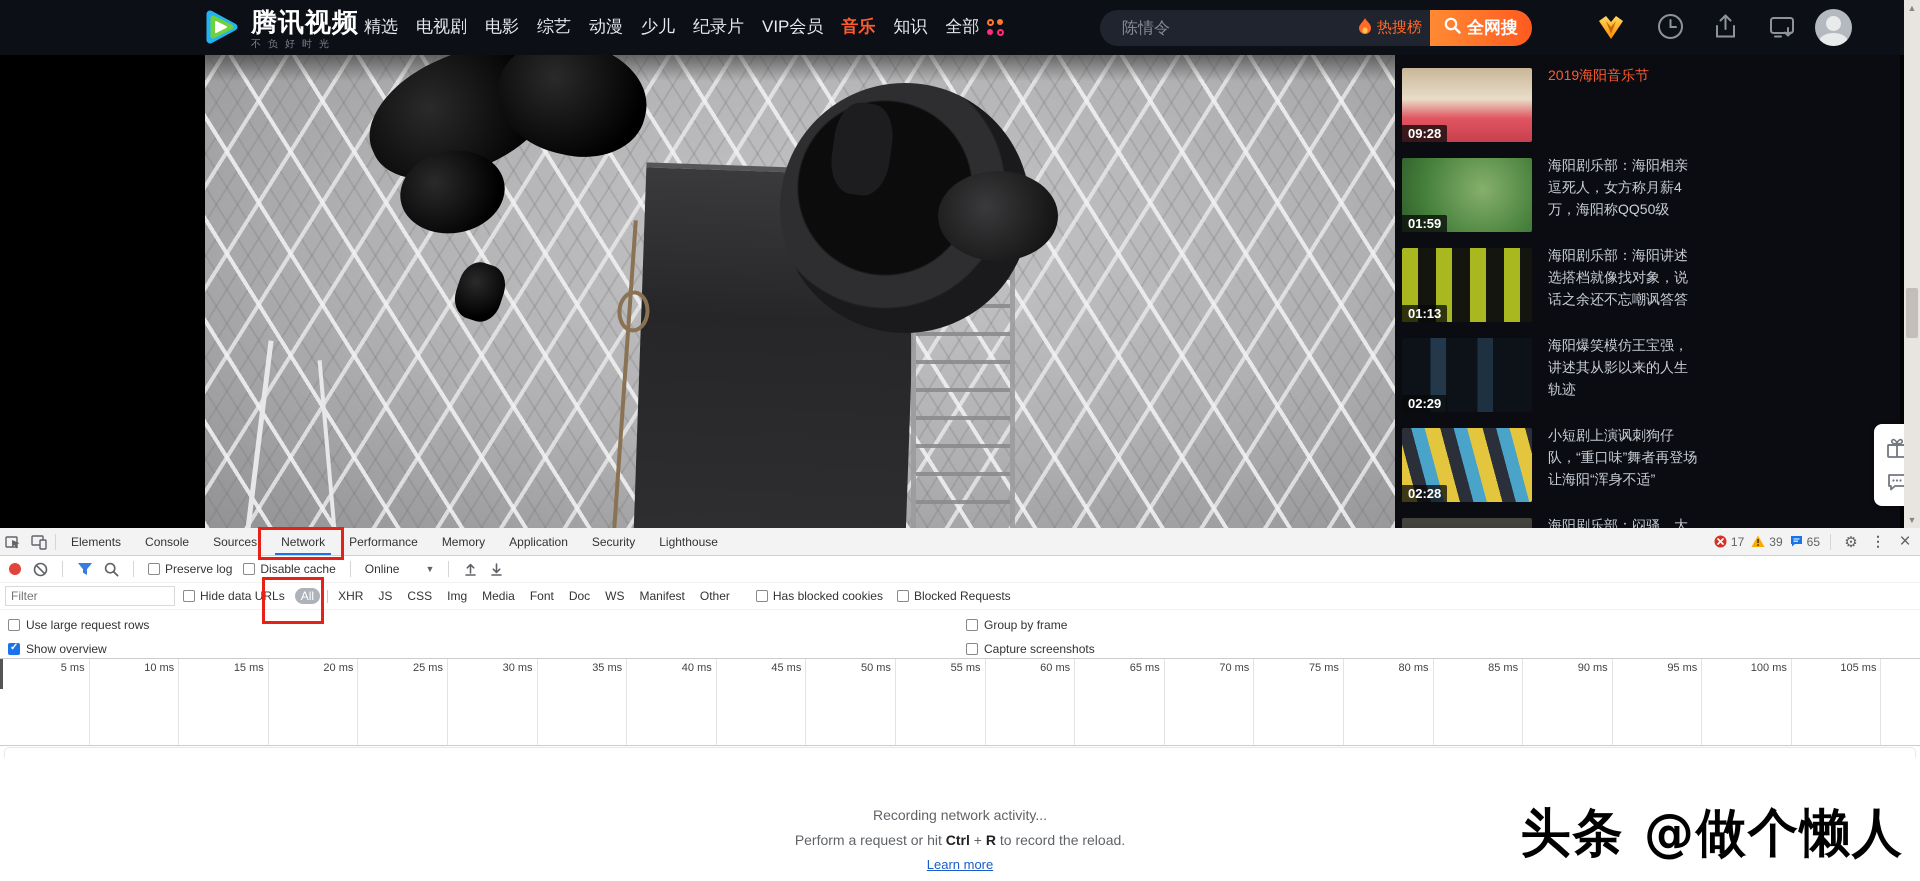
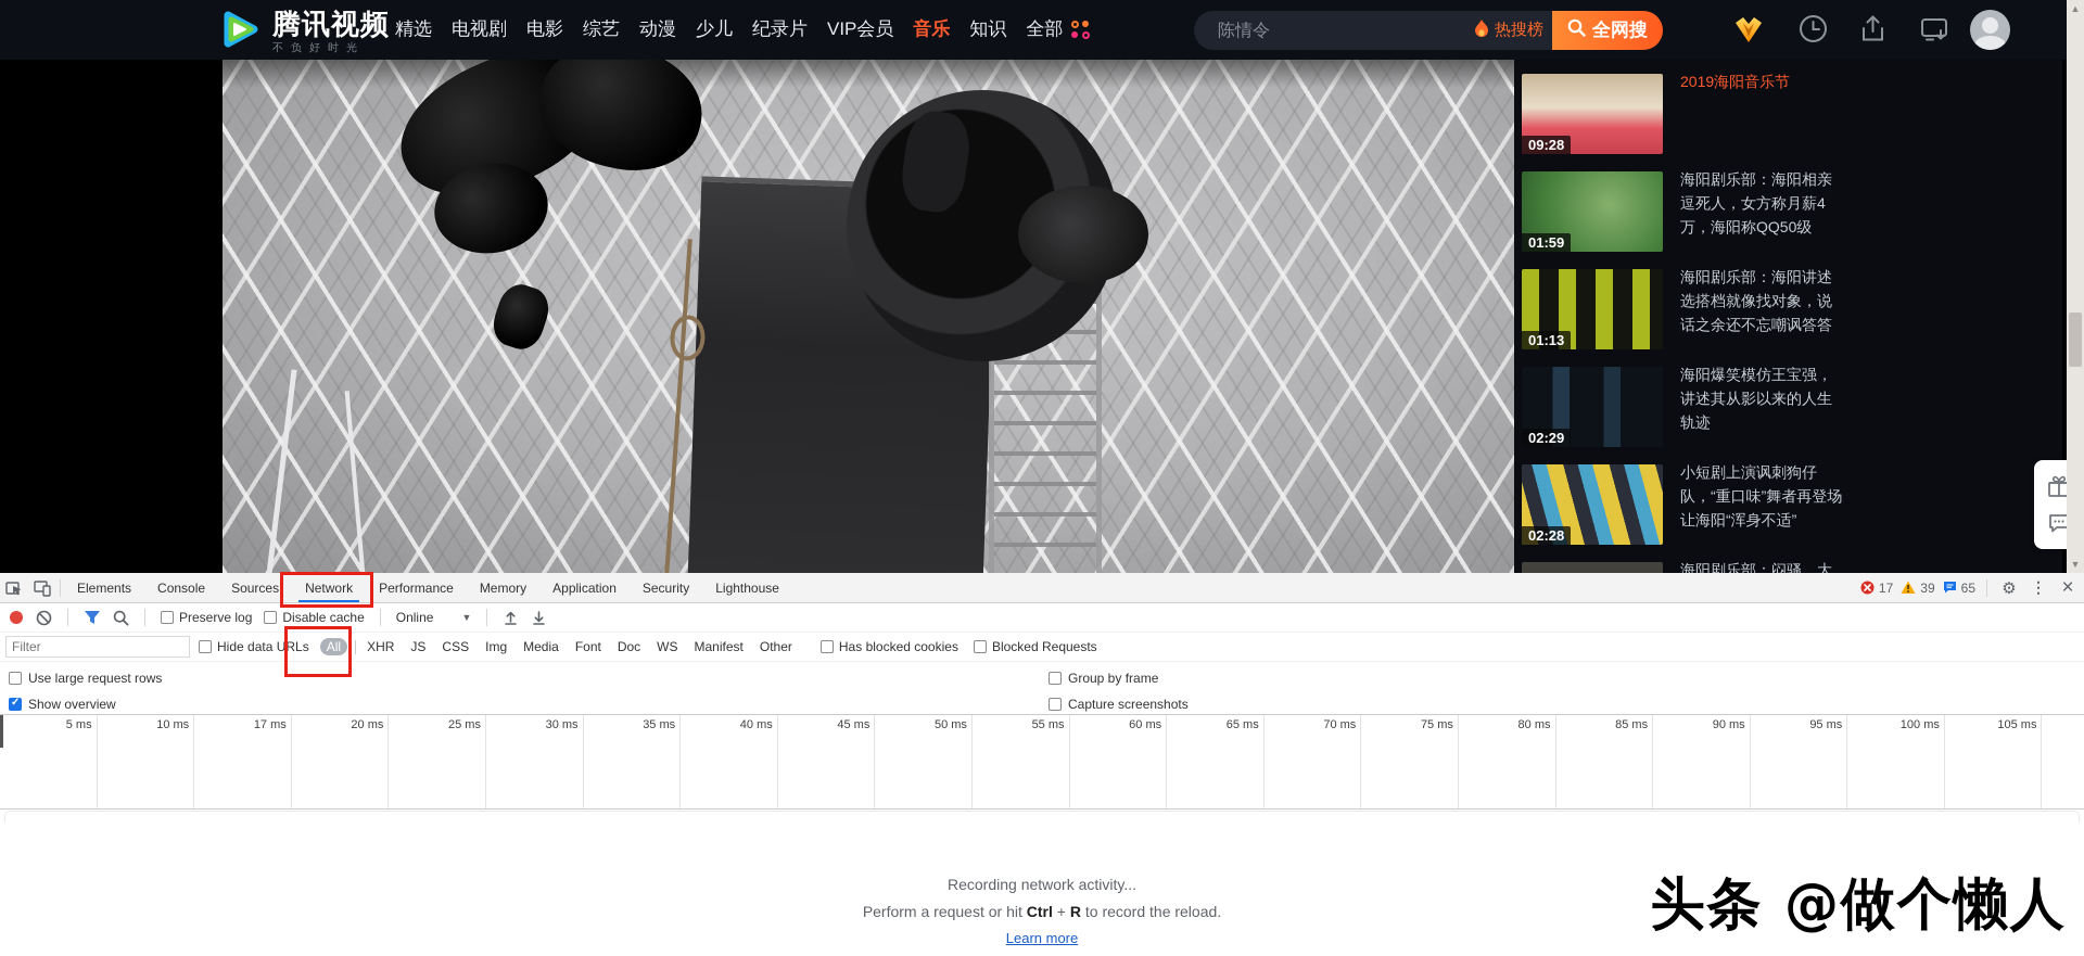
  腾讯视频
  不负好时光
  精选
  电视剧
  电影
  综艺
  动漫
  少儿
  纪录片
  VIP会员
  音乐
  知识
  全部
  陈情令
  热搜榜
  全网搜
  09:28
  2019海阳音乐节
  01:59
  海阳剧乐部：海阳相亲逗死人，女方称月薪4万，海阳称QQ50级
  01:13
  海阳剧乐部：海阳讲述选搭档就像找对象，说话之余还不忘嘲讽答答
  02:29
  海阳爆笑模仿王宝强，讲述其从影以来的人生轨迹
  02:28
  小短剧上演讽刺狗仔队，“重口味”舞者再登场让海阳“浑身不适”
  海阳剧乐部：闷骚…大
  ▲
  ▼
  Elements
  Console
  Sources
  Network
  Performance
  Memory
  Application
  Security
  Lighthouse
  17
  39
  65
  ⚙
  ⋮
  ×
  Preserve log
  Disable cache
  Online
  ▼
  Filter
  Hide data URLs
  All
  XHR
  JS
  CSS
  Img
  Media
  Font
  Doc
  WS
  Manifest
  Other
  Has blocked cookies
  Blocked Requests
  Use large request rows
  Group by frame
  Show overview
  Capture screenshots
  5 ms
  10 ms
- 15 ms
+ 17 ms
  20 ms
  25 ms
  30 ms
  35 ms
  40 ms
  45 ms
  50 ms
  55 ms
  60 ms
  65 ms
  70 ms
  75 ms
  80 ms
  85 ms
  90 ms
  95 ms
  100 ms
  105 ms
  Recording network activity...
  Perform a request or hit Ctrl + R to record the reload.
  Learn more
  头条 @做个懒人
